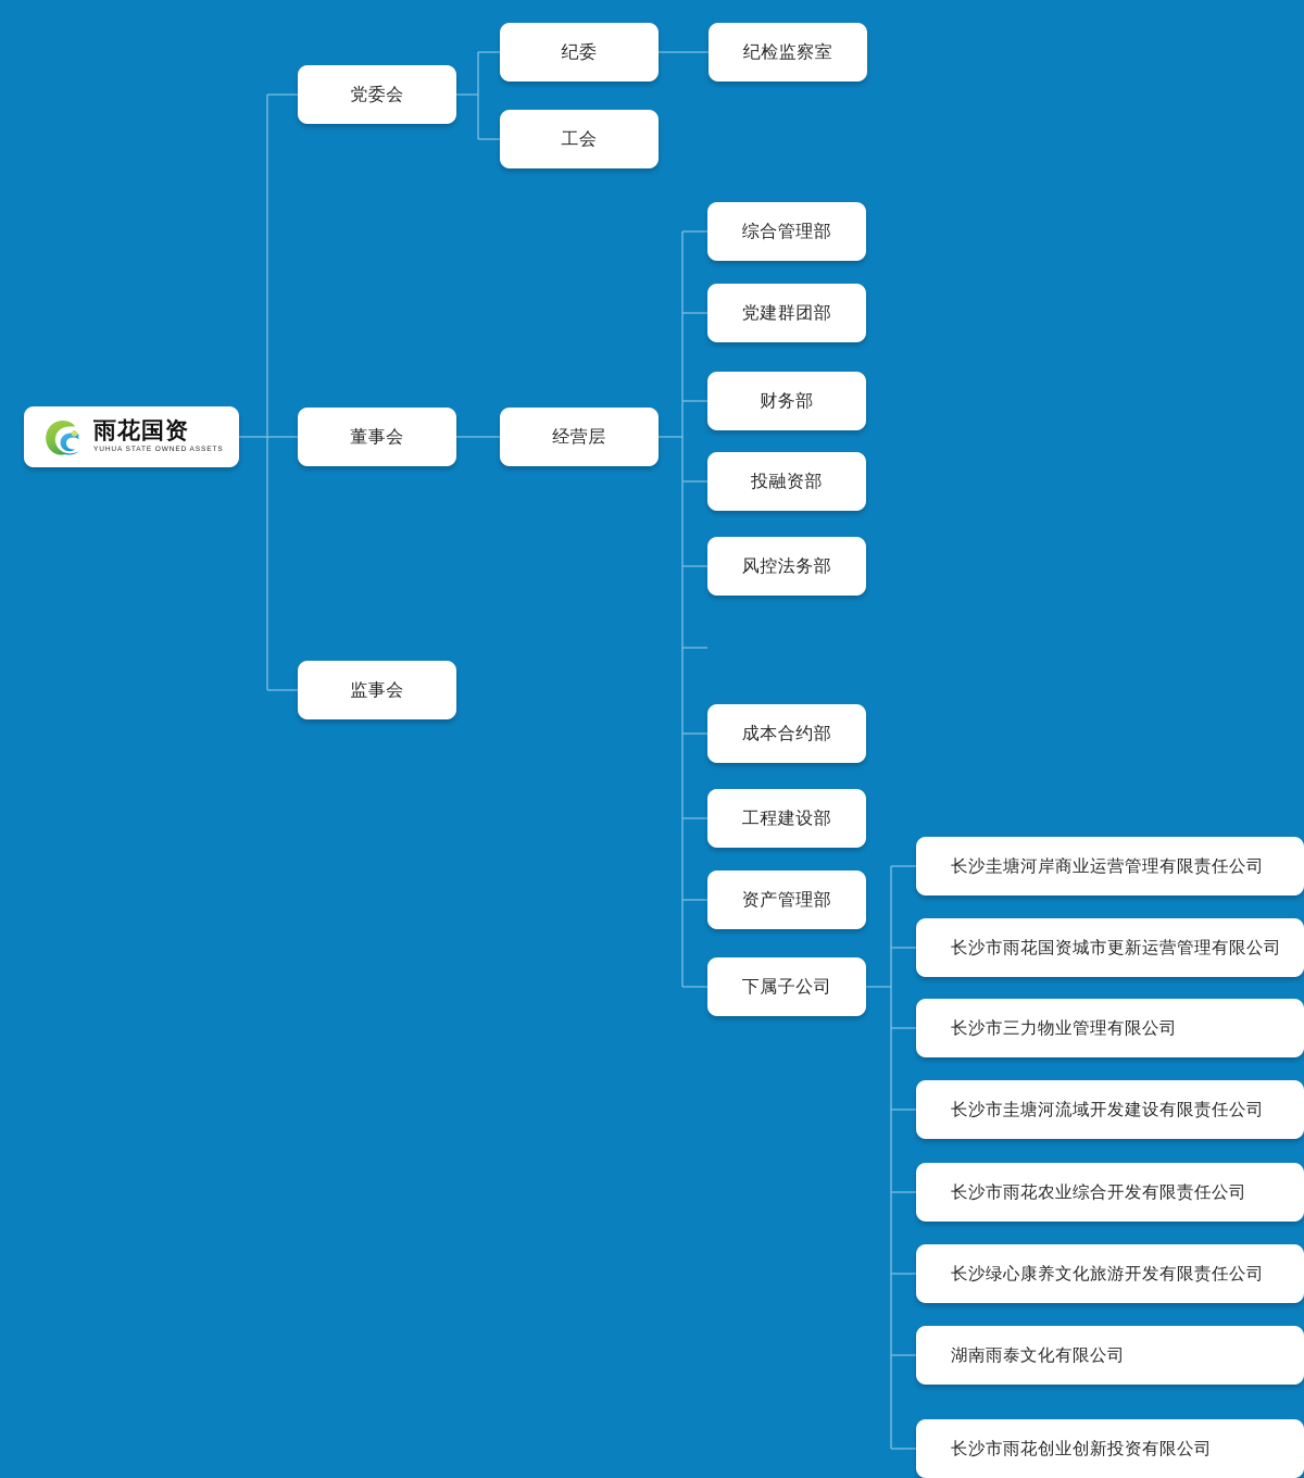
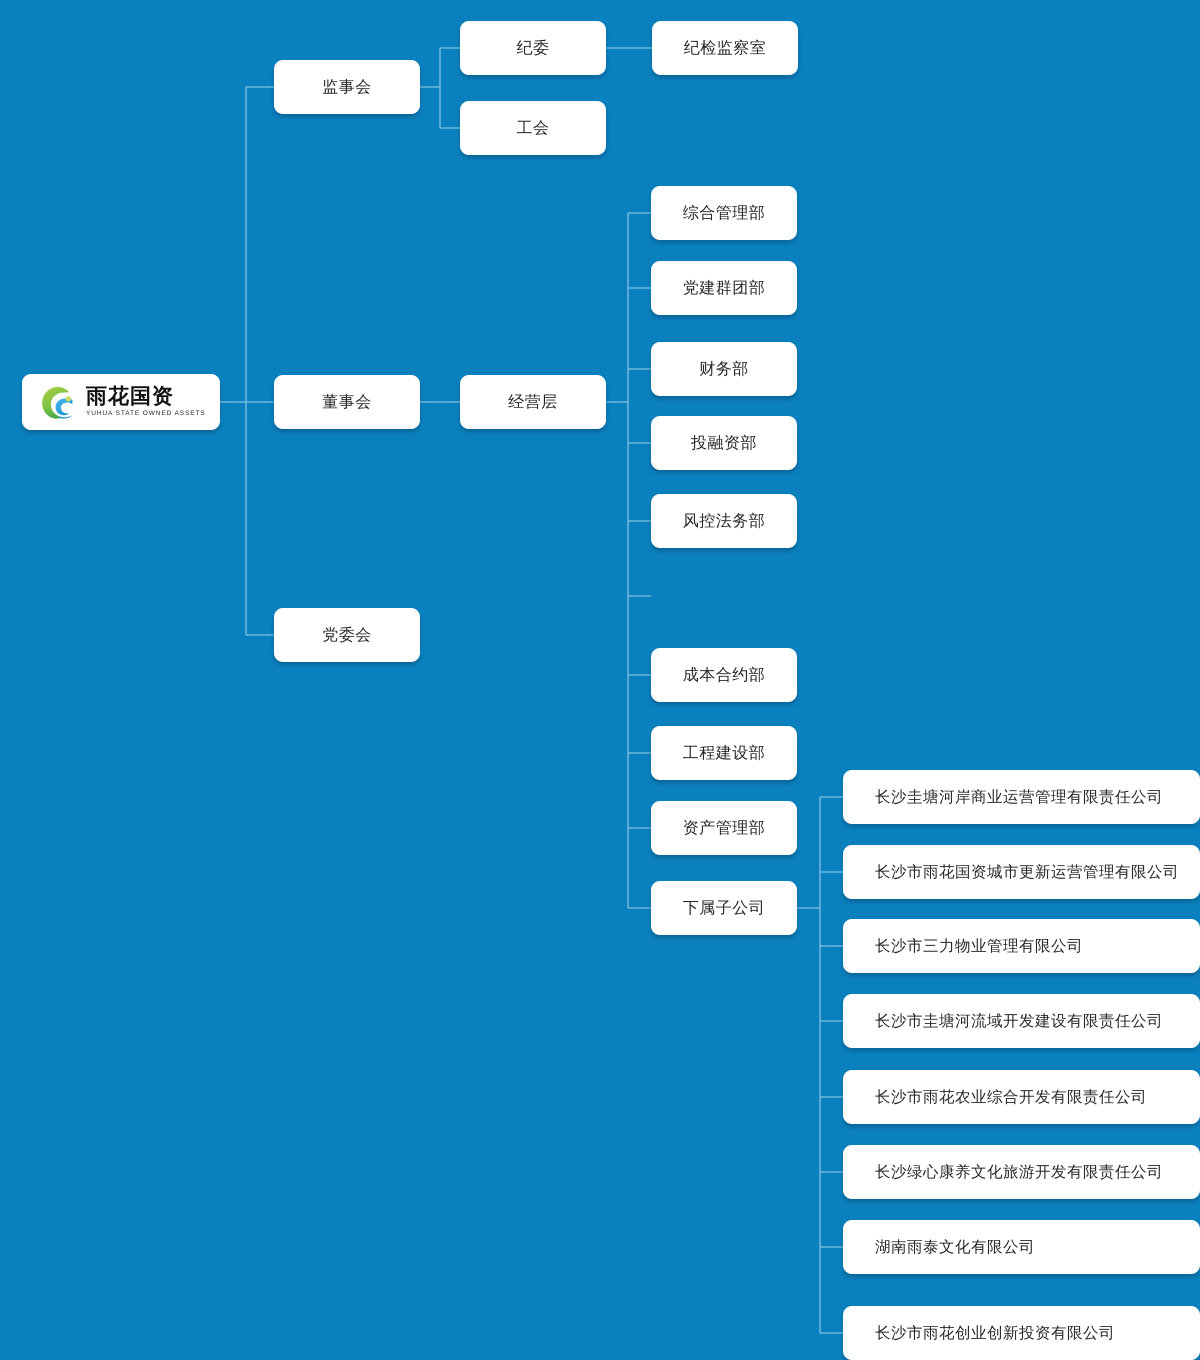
  雨花国资
- 党委会
+ 监事会
  董事会
- 监事会
+ 党委会
  纪委
  工会
  纪检监察室
  经营层
  综合管理部
  党建群团部
  财务部
  投融资部
  风控法务部
  成本合约部
  工程建设部
  资产管理部
  下属子公司
  长沙圭塘河岸商业运营管理有限责任公司
  长沙市雨花国资城市更新运营管理有限公司
  长沙市三力物业管理有限公司
  长沙市圭塘河流域开发建设有限责任公司
  长沙市雨花农业综合开发有限责任公司
  长沙绿心康养文化旅游开发有限责任公司
  湖南雨泰文化有限公司
  长沙市雨花创业创新投资有限公司
